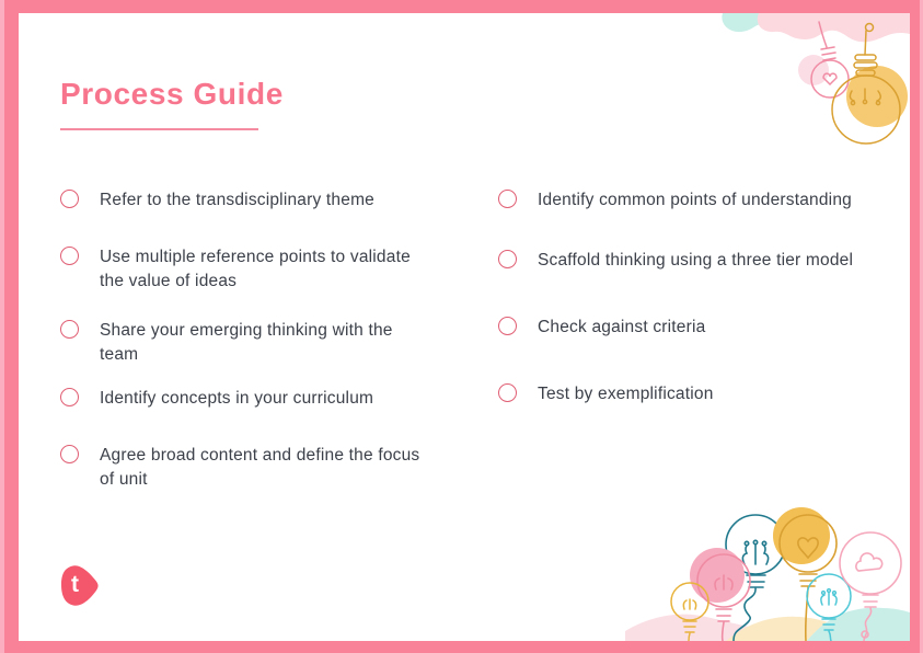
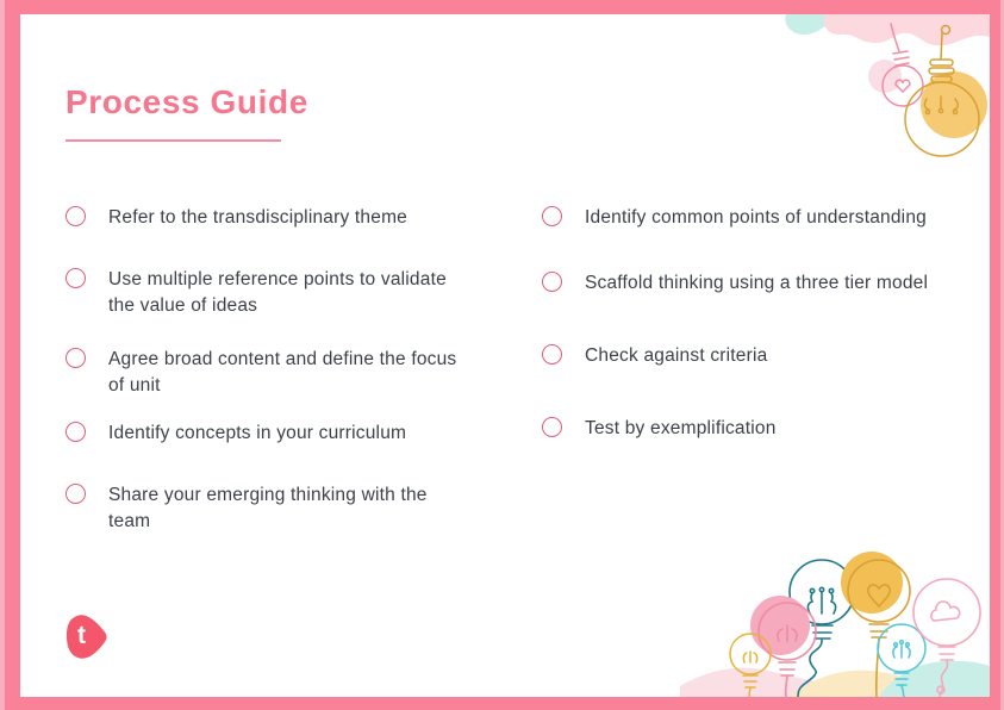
  Process Guide
  Refer to the transdisciplinary theme
  Use multiple reference points to validate the value of ideas
- Share your emerging thinking with the team
+ Agree broad content and define the focus of unit
  Identify concepts in your curriculum
- Agree broad content and define the focus of unit
+ Share your emerging thinking with the team
  Identify common points of understanding
  Scaffold thinking using a three tier model
  Check against criteria
  Test by exemplification
  t
